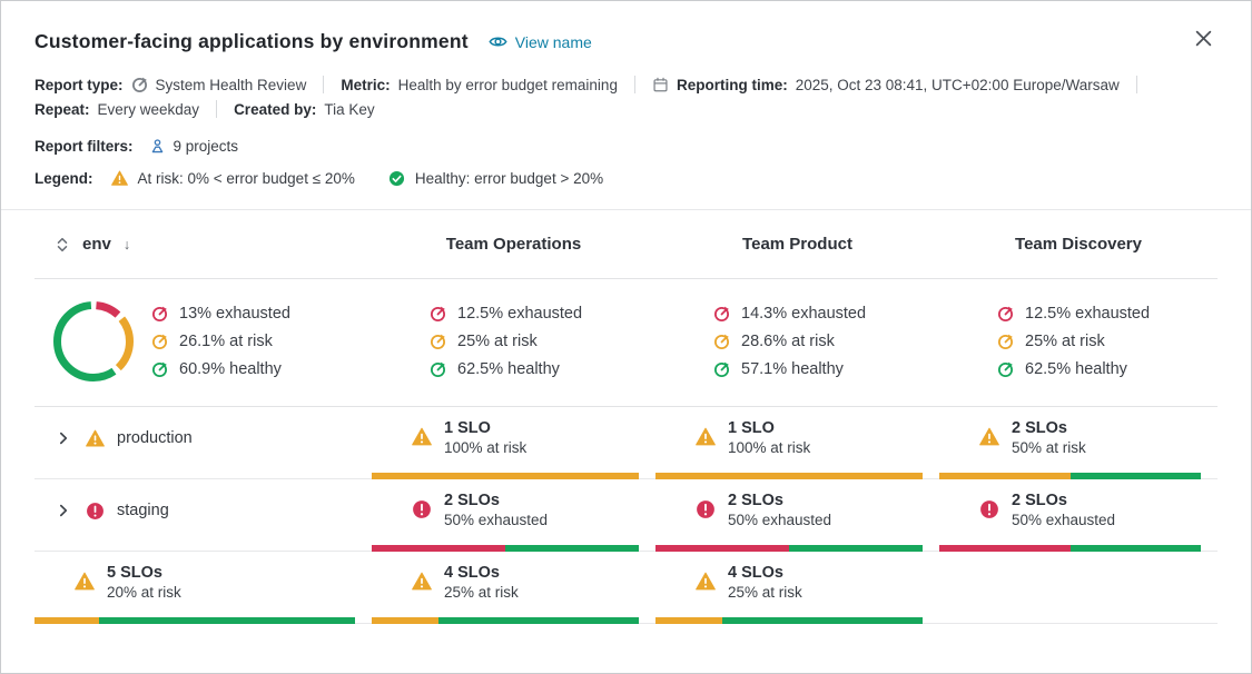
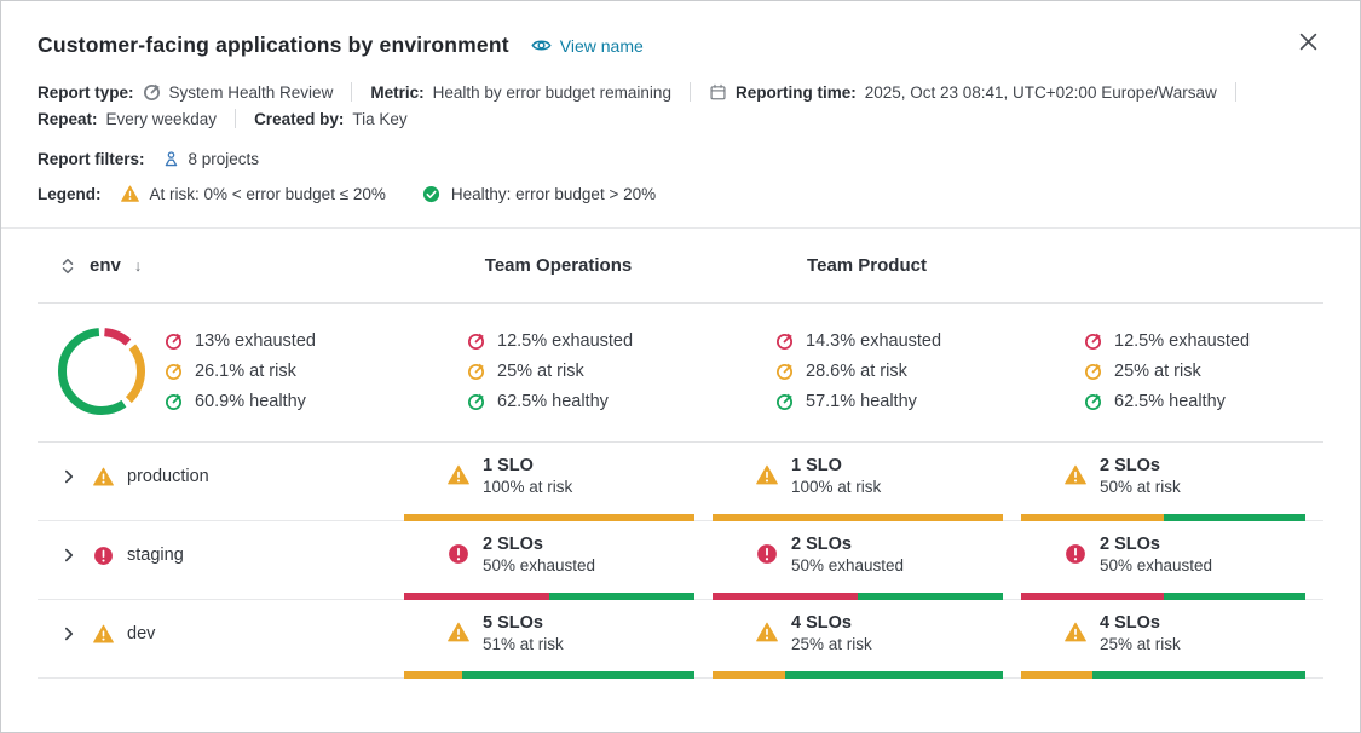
  Customer-facing applications by environment
  View name
  Report type:
  System Health Review
  Metric:
  Health by error budget remaining
  Reporting time:
  2025, Oct 23 08:41, UTC+02:00 Europe/Warsaw
  Repeat:
  Every weekday
  Created by:
  Tia Key
  Report filters:
- 9 projects
+ 8 projects
  Legend:
  At risk: 0% < error budget ≤ 20%
  Healthy: error budget > 20%
  env
  ↓
  Team Operations
  Team Product
- Team Discovery
  13% exhausted
  26.1% at risk
  60.9% healthy
  12.5% exhausted
  25% at risk
  62.5% healthy
  14.3% exhausted
  28.6% at risk
  57.1% healthy
  12.5% exhausted
  25% at risk
  62.5% healthy
  production
  1 SLO
  100% at risk
  1 SLO
  100% at risk
  2 SLOs
  50% at risk
  staging
  2 SLOs
  50% exhausted
  2 SLOs
  50% exhausted
  2 SLOs
  50% exhausted
+ dev
  5 SLOs
- 20% at risk
+ 51% at risk
  4 SLOs
  25% at risk
  4 SLOs
  25% at risk
